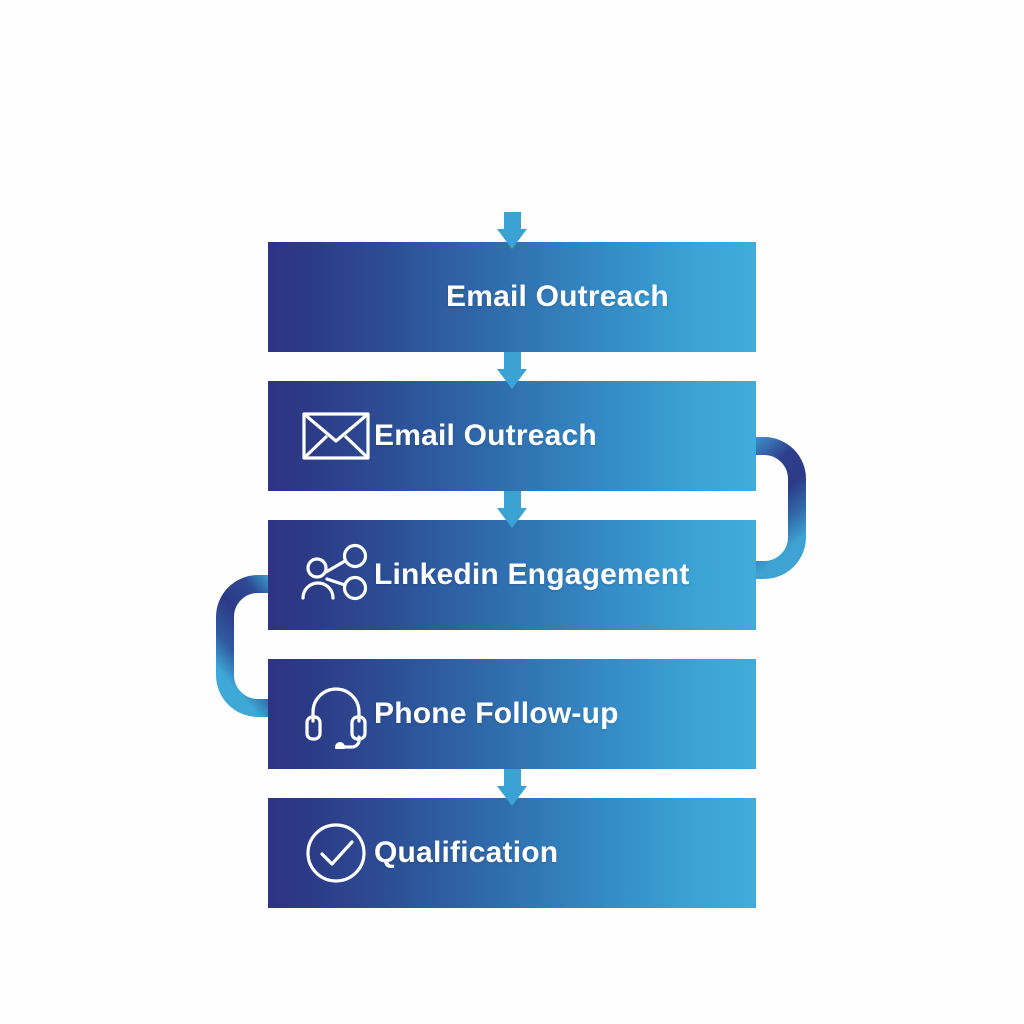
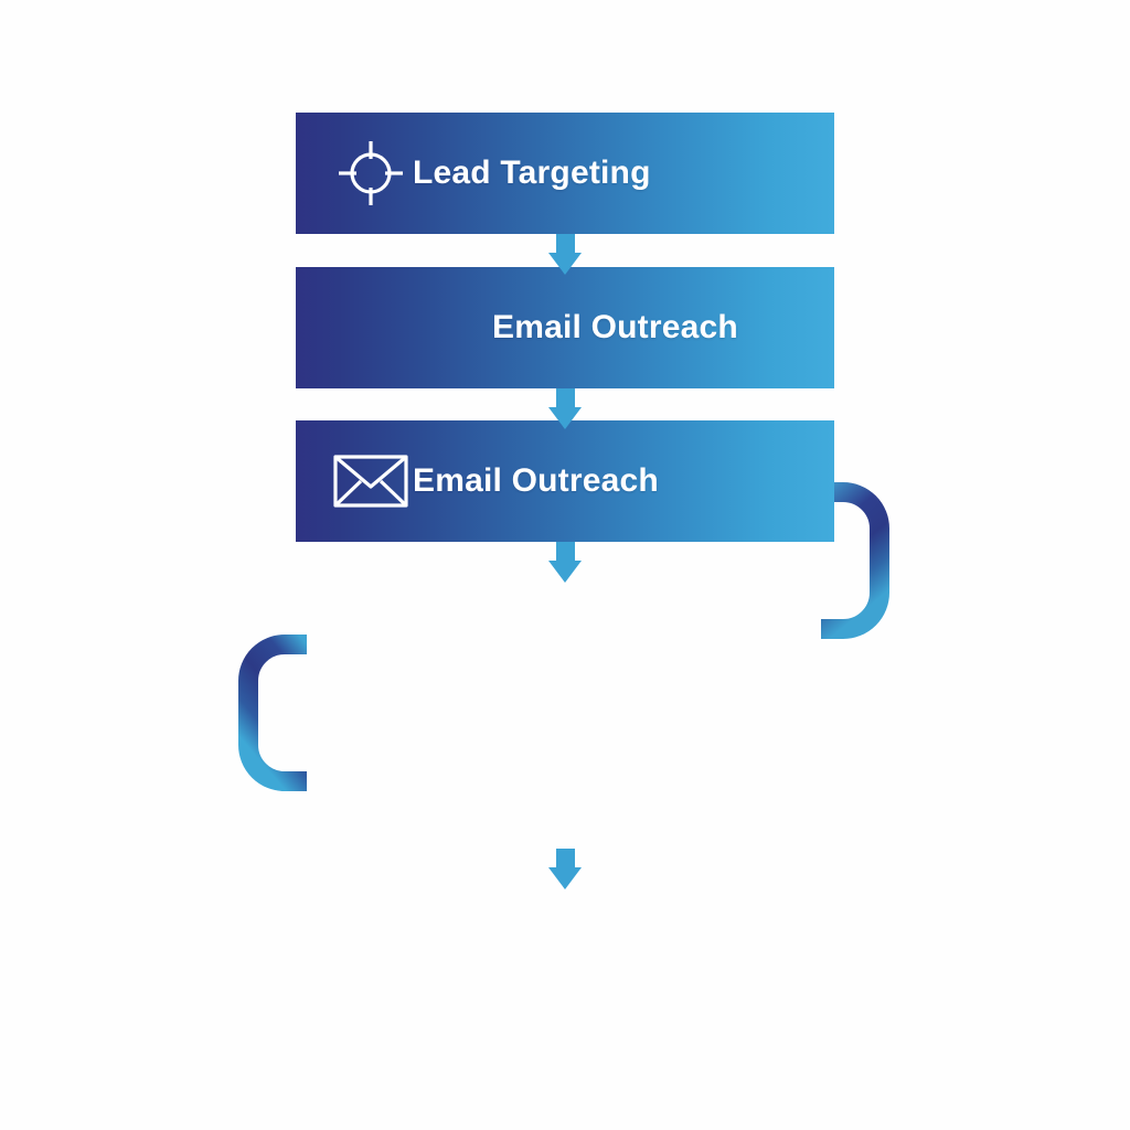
+ Lead Targeting
  Email Outreach
  Email Outreach
- Linkedin Engagement
- Phone Follow-up
- Qualification
